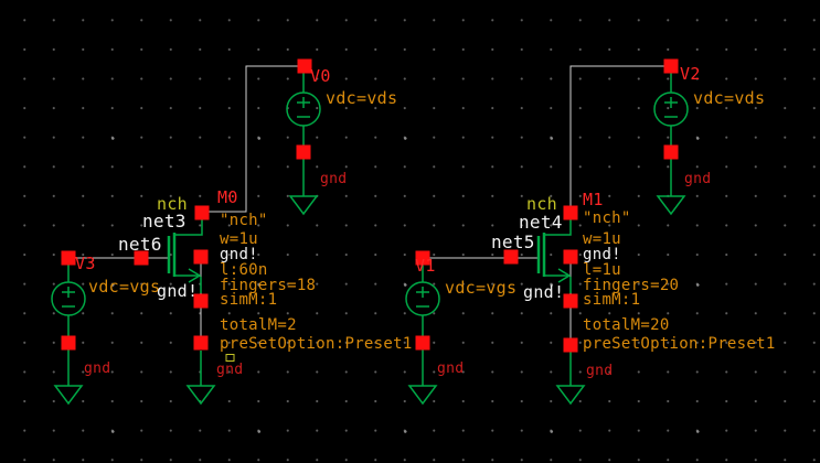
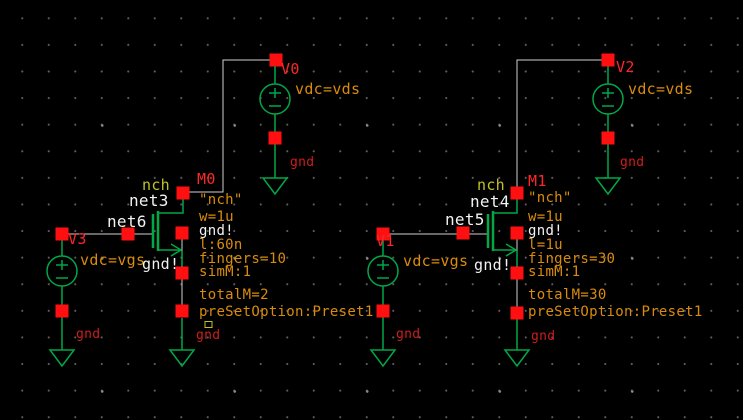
  V0
  vdc=vds
  gnd
  V2
  vdc=vds
  gnd
  V3
  vdc=vgs
  gnd
  V1
  vdc=vgs
  gnd
  nch
  M0
  net3
  "nch"
  net6
  w=1u
  gnd!
  l:60n
- fingers=18
+ fingers=10
  simM:1
  totalM=2
  preSetOption:Preset1
  gnd!
  gnd
  nch
  M1
  net4
  "nch"
  net5
  w=1u
  gnd!
  l=1u
- fingers=20
+ fingers=30
  simM:1
- totalM=20
+ totalM=30
  preSetOption:Preset1
  gnd!
  gnd
